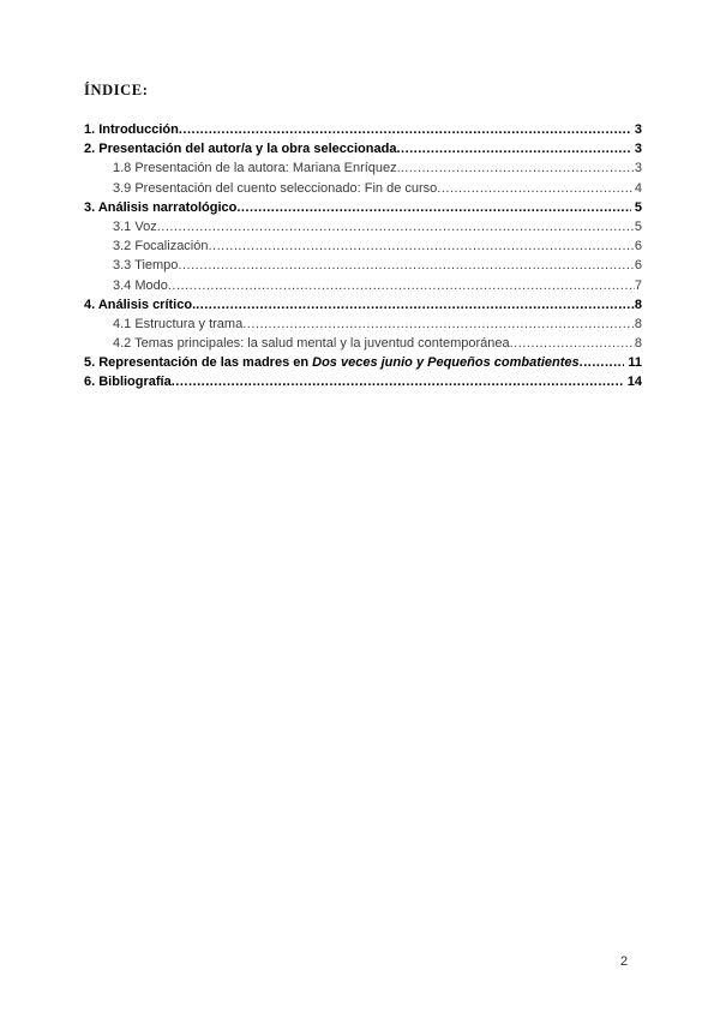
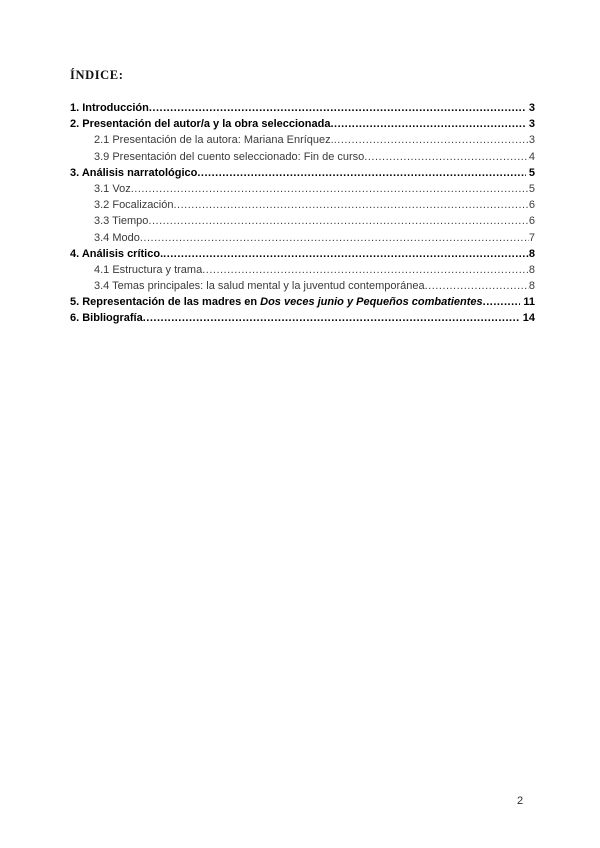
  ÍNDICE:
  1. Introducción
  3
  2. Presentación del autor/a y la obra seleccionada
  3
- 1.8 Presentación de la autora: Mariana Enríquez.
+ 2.1 Presentación de la autora: Mariana Enríquez.
  3
  3.9 Presentación del cuento seleccionado: Fin de curso
  4
  3. Análisis narratológico
  5
  3.1 Voz
  5
  3.2 Focalización
  6
  3.3 Tiempo
  6
  3.4 Modo
  7
  4. Análisis crítico.
  8
  4.1 Estructura y trama
  8
- 4.2 Temas principales: la salud mental y la juventud contemporánea
+ 3.4 Temas principales: la salud mental y la juventud contemporánea
  8
  5. Representación de las madres en Dos veces junio y Pequeños combatientes
  11
  6. Bibliografía
  14
  2
